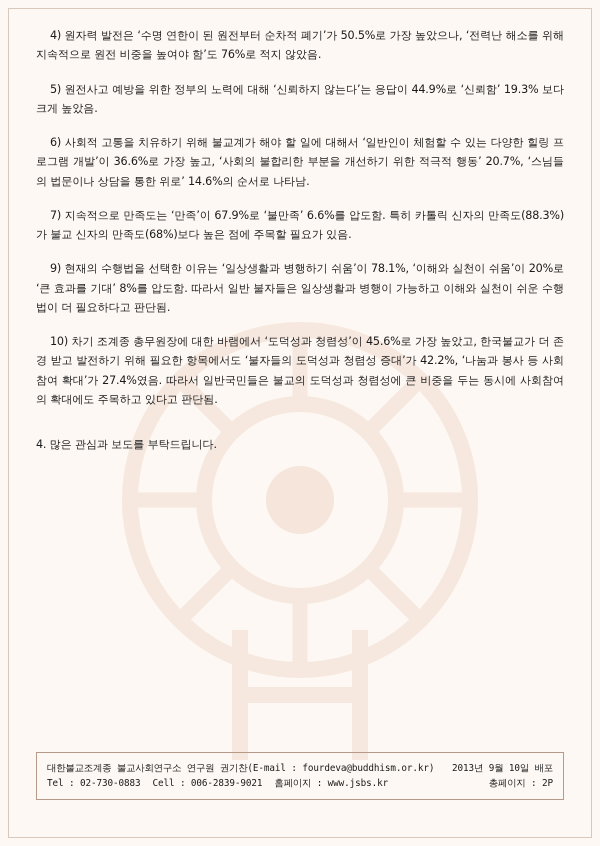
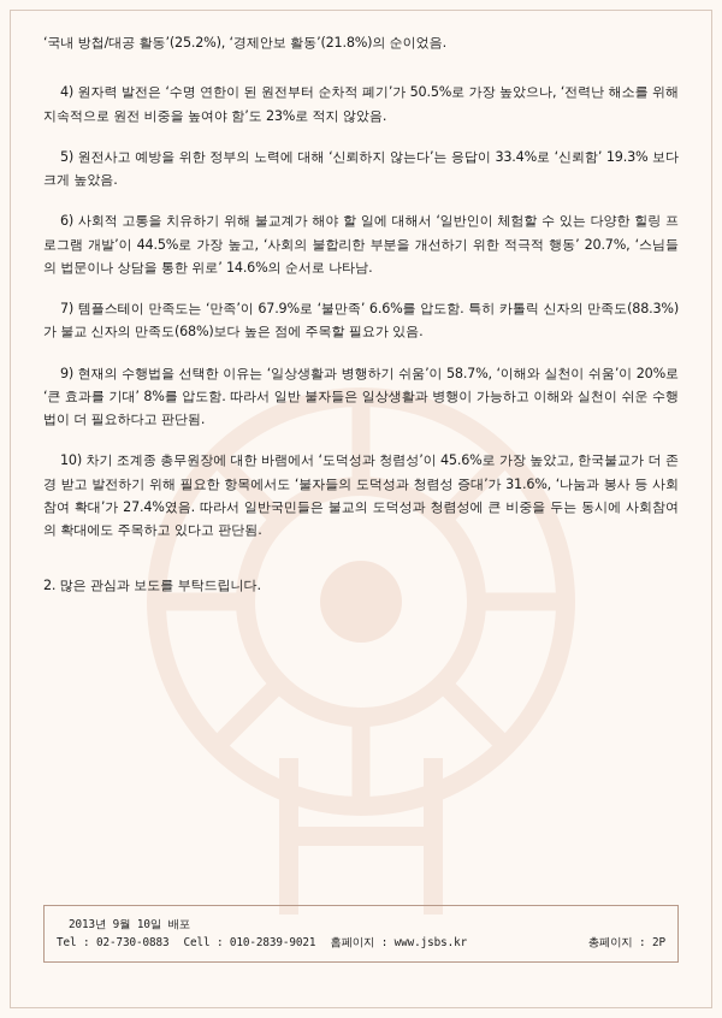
+ ‘국내 방첩/대공 활동’(25.2%), ‘경제안보 활동’(21.8%)의 순이었음.
- 4) 원자력 발전은 ‘수명 연한이 된 원전부터 순차적 폐기’가 50.5%로 가장 높았으나, ‘전력난 해소를 위해 지속적으로 원전 비중을 높여야 함’도 76%로 적지 않았음.
+ 4) 원자력 발전은 ‘수명 연한이 된 원전부터 순차적 폐기’가 50.5%로 가장 높았으나, ‘전력난 해소를 위해 지속적으로 원전 비중을 높여야 함’도 23%로 적지 않았음.
- 5) 원전사고 예방을 위한 정부의 노력에 대해 ‘신뢰하지 않는다’는 응답이 44.9%로 ‘신뢰함’ 19.3% 보다 크게 높았음.
+ 5) 원전사고 예방을 위한 정부의 노력에 대해 ‘신뢰하지 않는다’는 응답이 33.4%로 ‘신뢰함’ 19.3% 보다 크게 높았음.
- 6) 사회적 고통을 치유하기 위해 불교계가 해야 할 일에 대해서 ‘일반인이 체험할 수 있는 다양한 힐링 프로그램 개발’이 36.6%로 가장 높고, ‘사회의 불합리한 부분을 개선하기 위한 적극적 행동’ 20.7%, ‘스님들의 법문이나 상담을 통한 위로’ 14.6%의 순서로 나타남.
+ 6) 사회적 고통을 치유하기 위해 불교계가 해야 할 일에 대해서 ‘일반인이 체험할 수 있는 다양한 힐링 프로그램 개발’이 44.5%로 가장 높고, ‘사회의 불합리한 부분을 개선하기 위한 적극적 행동’ 20.7%, ‘스님들의 법문이나 상담을 통한 위로’ 14.6%의 순서로 나타남.
- 7) 지속적으로 만족도는 ‘만족’이 67.9%로 ‘불만족’ 6.6%를 압도함. 특히 카톨릭 신자의 만족도(88.3%)가 불교 신자의 만족도(68%)보다 높은 점에 주목할 필요가 있음.
+ 7) 템플스테이 만족도는 ‘만족’이 67.9%로 ‘불만족’ 6.6%를 압도함. 특히 카톨릭 신자의 만족도(88.3%)가 불교 신자의 만족도(68%)보다 높은 점에 주목할 필요가 있음.
- 9) 현재의 수행법을 선택한 이유는 ‘일상생활과 병행하기 쉬움’이 78.1%, ‘이해와 실천이 쉬움’이 20%로 ‘큰 효과를 기대’ 8%를 압도함. 따라서 일반 불자들은 일상생활과 병행이 가능하고 이해와 실천이 쉬운 수행법이 더 필요하다고 판단됨.
+ 9) 현재의 수행법을 선택한 이유는 ‘일상생활과 병행하기 쉬움’이 58.7%, ‘이해와 실천이 쉬움’이 20%로 ‘큰 효과를 기대’ 8%를 압도함. 따라서 일반 불자들은 일상생활과 병행이 가능하고 이해와 실천이 쉬운 수행법이 더 필요하다고 판단됨.
- 10) 차기 조계종 총무원장에 대한 바램에서 ‘도덕성과 청렴성’이 45.6%로 가장 높았고, 한국불교가 더 존경 받고 발전하기 위해 필요한 항목에서도 ‘불자들의 도덕성과 청렴성 증대’가 42.2%, ‘나눔과 봉사 등 사회참여 확대’가 27.4%였음. 따라서 일반국민들은 불교의 도덕성과 청렴성에 큰 비중을 두는 동시에 사회참여의 확대에도 주목하고 있다고 판단됨.
+ 10) 차기 조계종 총무원장에 대한 바램에서 ‘도덕성과 청렴성’이 45.6%로 가장 높았고, 한국불교가 더 존경 받고 발전하기 위해 필요한 항목에서도 ‘불자들의 도덕성과 청렴성 증대’가 31.6%, ‘나눔과 봉사 등 사회참여 확대’가 27.4%였음. 따라서 일반국민들은 불교의 도덕성과 청렴성에 큰 비중을 두는 동시에 사회참여의 확대에도 주목하고 있다고 판단됨.
- 4. 많은 관심과 보도를 부탁드립니다.
+ 2. 많은 관심과 보도를 부탁드립니다.
- 대한불교조계종 불교사회연구소 연구원 권기찬(E-mail : fourdeva@buddhism.or.kr)
  2013년 9월 10일 배포
- Tel : 02-730-0883 Cell : 006-2839-9021 홈페이지 : www.jsbs.kr
+ Tel : 02-730-0883 Cell : 010-2839-9021 홈페이지 : www.jsbs.kr
  총페이지 : 2P
